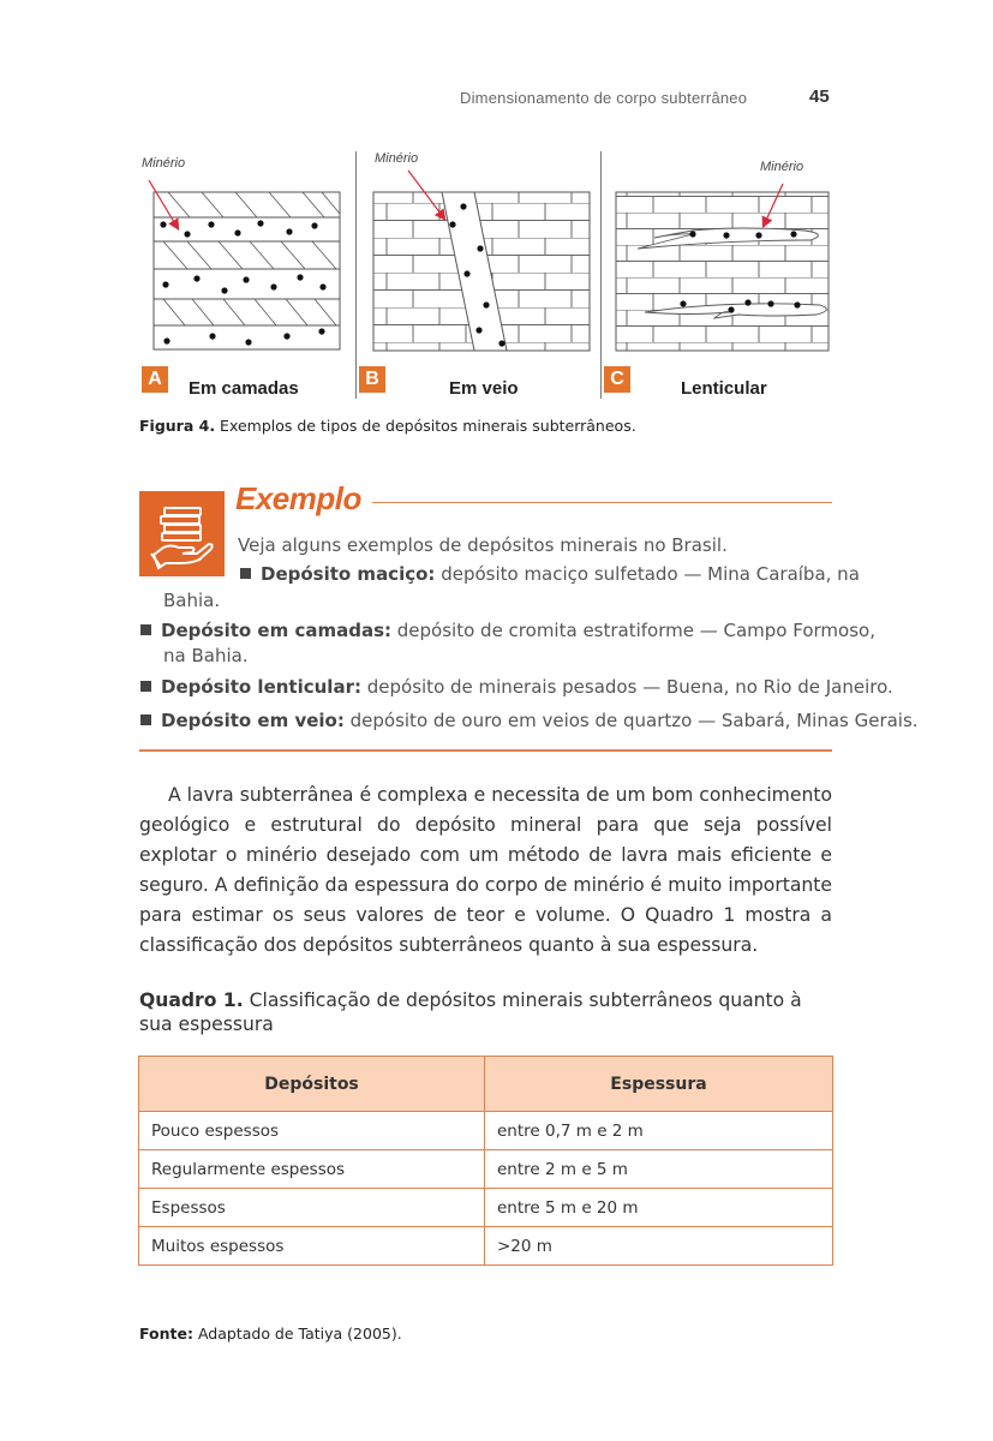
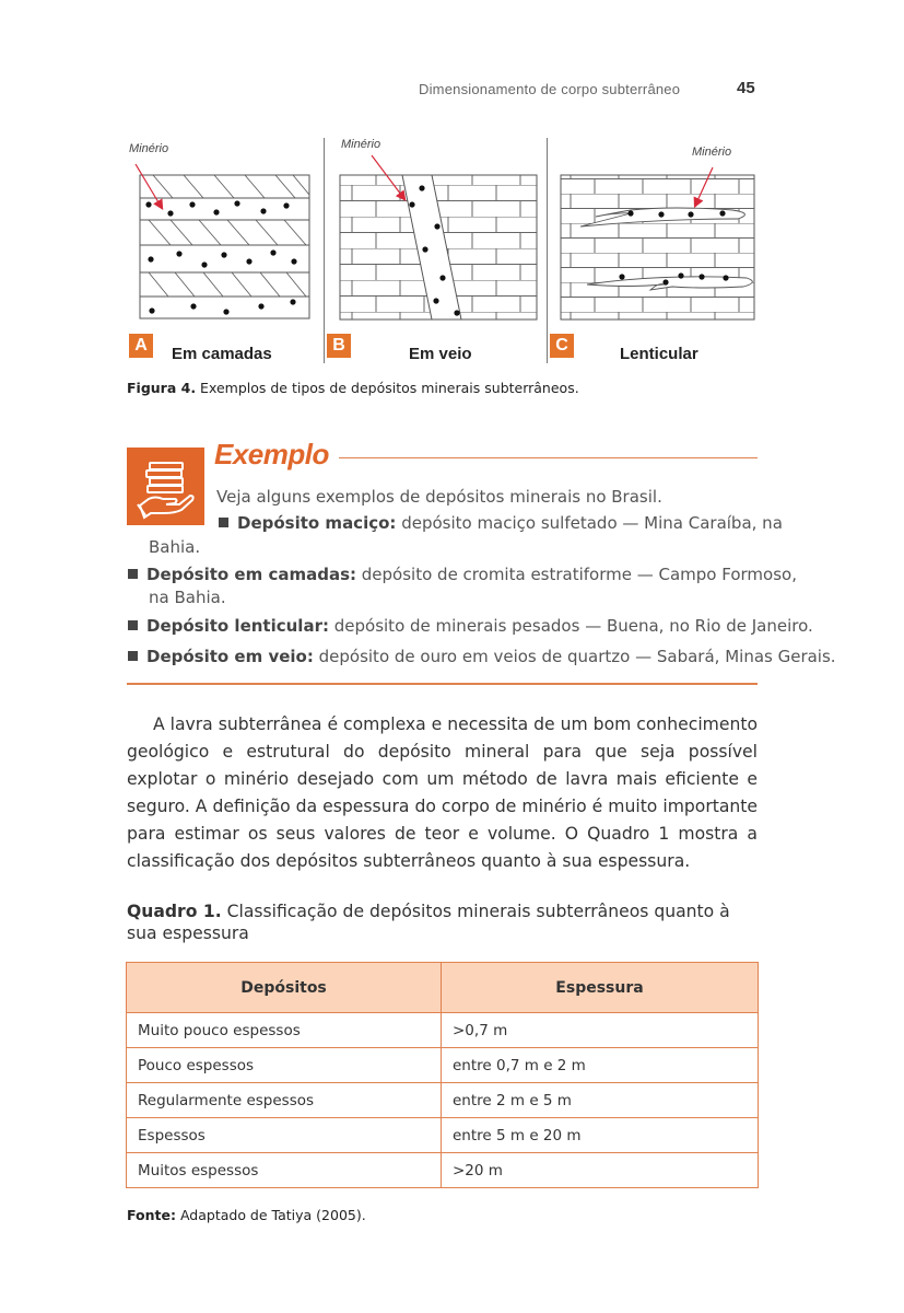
  Dimensionamento de corpo subterrâneo
  45
  Minério
  A
  Em camadas
  Minério
  B
  Em veio
  Minério
  C
  Lenticular
  Figura 4. Exemplos de tipos de depósitos minerais subterrâneos.
  Exemplo
  Veja alguns exemplos de depósitos minerais no Brasil.
  Depósito maciço: depósito maciço sulfetado — Mina Caraíba, na
  Bahia.
  Depósito em camadas: depósito de cromita estratiforme — Campo Formoso,
  na Bahia.
  Depósito lenticular: depósito de minerais pesados — Buena, no Rio de Janeiro.
  Depósito em veio: depósito de ouro em veios de quartzo — Sabará, Minas Gerais.
  A lavra subterrânea é complexa e necessita de um bom conhecimento geológico e estrutural do depósito mineral para que seja possível explotar o minério desejado com um método de lavra mais eficiente e seguro. A definição da espessura do corpo de minério é muito importante para estimar os seus valores de teor e volume. O Quadro 1 mostra a classificação dos depósitos subterrâneos quanto à sua espessura.
  Quadro 1. Classificação de depósitos minerais subterrâneos quanto à sua espessura
  Depósitos	Espessura
+ Muito pouco espessos	>0,7 m
  Pouco espessos	entre 0,7 m e 2 m
  Regularmente espessos	entre 2 m e 5 m
  Espessos	entre 5 m e 20 m
  Muitos espessos	>20 m
  Fonte: Adaptado de Tatiya (2005).
